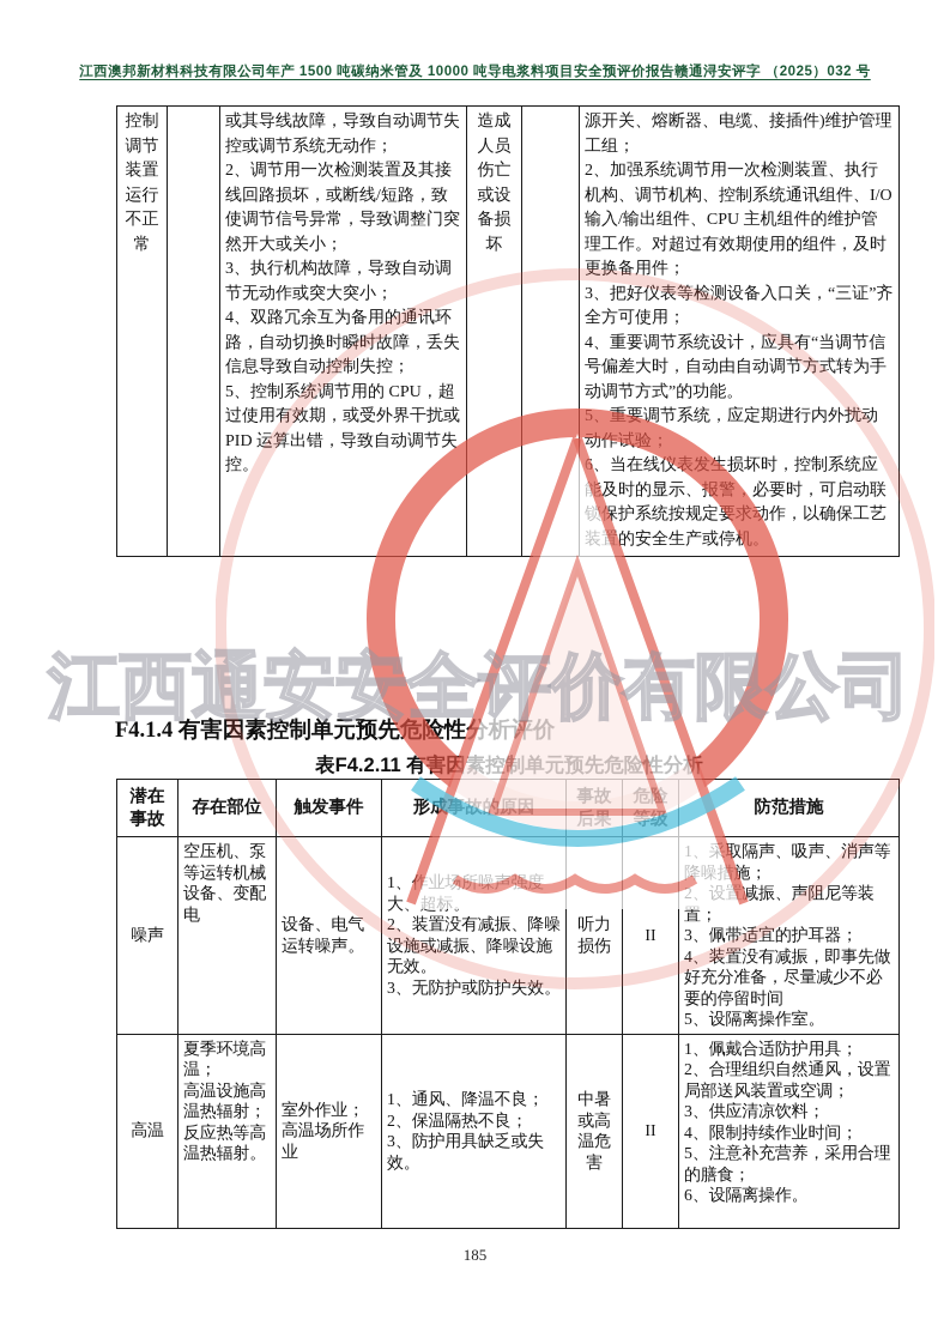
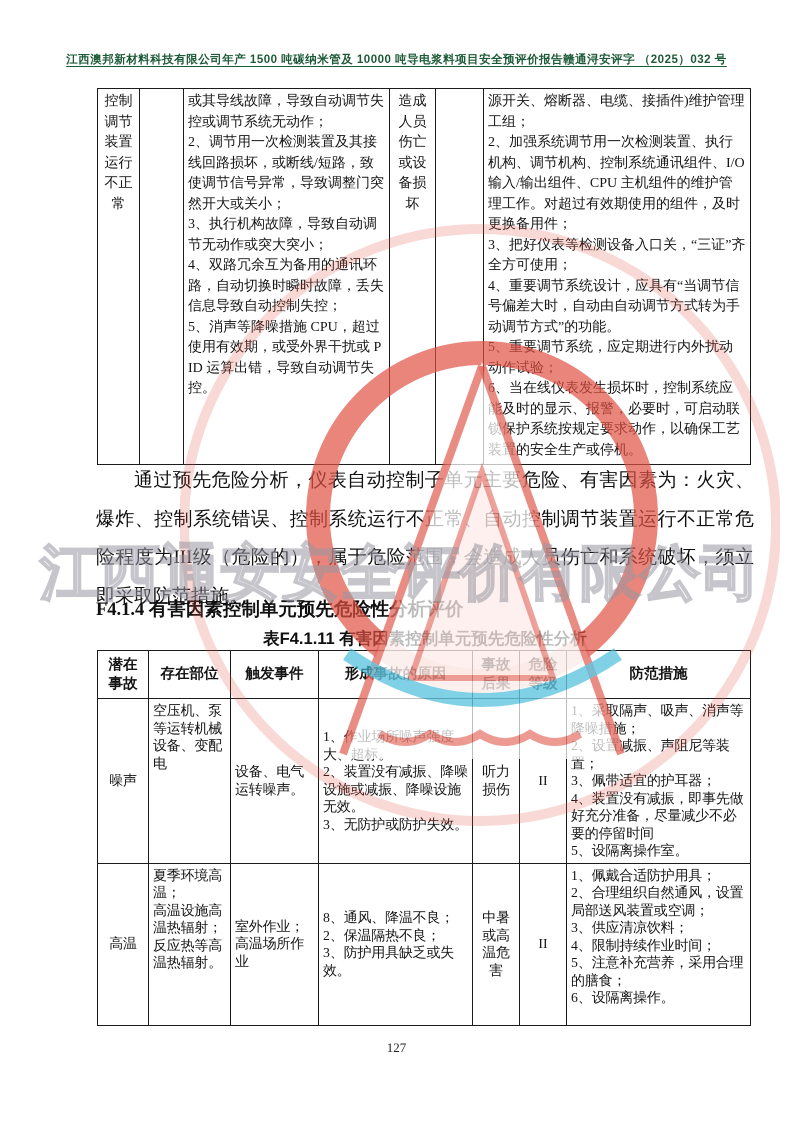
  江西澳邦新材料科技有限公司年产 1500 吨碳纳米管及 10000 吨导电浆料项目安全预评价报告赣通浔安评字 （2025）032 号
- 控制调节装置运行不正常		或其导线故障，导致自动调节失控或调节系统无动作； 2、调节用一次检测装置及其接线回路损坏，或断线/短路，致使调节信号异常，导致调整门突然开大或关小； 3、执行机构故障，导致自动调节无动作或突大突小； 4、双路冗余互为备用的通讯环路，自动切换时瞬时故障，丢失信息导致自动控制失控； 5、控制系统调节用的 CPU，超过使用有效期，或受外界干扰或 PID 运算出错，导致自动调节失控。	造成人员伤亡或设备损坏		源开关、熔断器、电缆、接插件)维护管理工组； 2、加强系统调节用一次检测装置、执行机构、调节机构、控制系统通讯组件、I/O 输入/输出组件、CPU 主机组件的维护管理工作。对超过有效期使用的组件，及时更换备用件； 3、把好仪表等检测设备入口关，“三证”齐全方可使用； 4、重要调节系统设计，应具有“当调节信号偏差大时，自动由自动调节方式转为手动调节方式”的功能。 5、重要调节系统，应定期进行内外扰动动作试验； 6、当在线仪表发生损坏时，控制系统应能及时的显示、报警，必要时，可启动联锁保护系统按规定要求动作，以确保工艺装置的安全生产或停机。
+ 控制调节装置运行不正常		或其导线故障，导致自动调节失控或调节系统无动作； 2、调节用一次检测装置及其接线回路损坏，或断线/短路，致使调节信号异常，导致调整门突然开大或关小； 3、执行机构故障，导致自动调节无动作或突大突小； 4、双路冗余互为备用的通讯环路，自动切换时瞬时故障，丢失信息导致自动控制失控； 5、消声等降噪措施 CPU，超过使用有效期，或受外界干扰或 PID 运算出错，导致自动调节失控。	造成人员伤亡或设备损坏		源开关、熔断器、电缆、接插件)维护管理工组； 2、加强系统调节用一次检测装置、执行机构、调节机构、控制系统通讯组件、I/O 输入/输出组件、CPU 主机组件的维护管理工作。对超过有效期使用的组件，及时更换备用件； 3、把好仪表等检测设备入口关，“三证”齐全方可使用； 4、重要调节系统设计，应具有“当调节信号偏差大时，自动由自动调节方式转为手动调节方式”的功能。 5、重要调节系统，应定期进行内外扰动动作试验； 6、当在线仪表发生损坏时，控制系统应能及时的显示、报警，必要时，可启动联锁保护系统按规定要求动作，以确保工艺装置的安全生产或停机。
+ 通过预先危险分析，仪表自动控制子单元主要危险、有害因素为：火灾、爆炸、控制系统错误、控制系统运行不正常、自动控制调节装置运行不正常危险程度为III级（危险的），属于危险范围，会造成人员伤亡和系统破坏，须立即采取防范措施。
  F4.1.4 有害因素控制单元预先危险性分析评价
- 表F4.2.11 有害因素控制单元预先危险性分析
+ 表F4.1.11 有害因素控制单元预先危险性分析
  潜在事故	存在部位	触发事件	形成事故的原因	事故后果	危险等级	防范措施
  噪声	空压机、泵等运转机械设备、变配电	设备、电气运转噪声。	1、作业场所噪声强度大、超标。 2、装置没有减振、降噪设施或减振、降噪设施无效。 3、无防护或防护失效。	听力损伤	II	1、采取隔声、吸声、消声等降噪措施； 2、设置减振、声阻尼等装置； 3、佩带适宜的护耳器； 4、装置没有减振，即事先做好充分准备，尽量减少不必要的停留时间 5、设隔离操作室。
- 高温	夏季环境高温； 高温设施高温热辐射； 反应热等高温热辐射。	室外作业； 高温场所作业	1、通风、降温不良； 2、保温隔热不良； 3、防护用具缺乏或失效。	中暑或高温危害	II	1、佩戴合适防护用具； 2、合理组织自然通风，设置局部送风装置或空调； 3、供应清凉饮料； 4、限制持续作业时间； 5、注意补充营养，采用合理的膳食； 6、设隔离操作。
+ 高温	夏季环境高温； 高温设施高温热辐射； 反应热等高温热辐射。	室外作业； 高温场所作业	8、通风、降温不良； 2、保温隔热不良； 3、防护用具缺乏或失效。	中暑或高温危害	II	1、佩戴合适防护用具； 2、合理组织自然通风，设置局部送风装置或空调； 3、供应清凉饮料； 4、限制持续作业时间； 5、注意补充营养，采用合理的膳食； 6、设隔离操作。
- 185
+ 127
  江西通安安全评价有限公司
